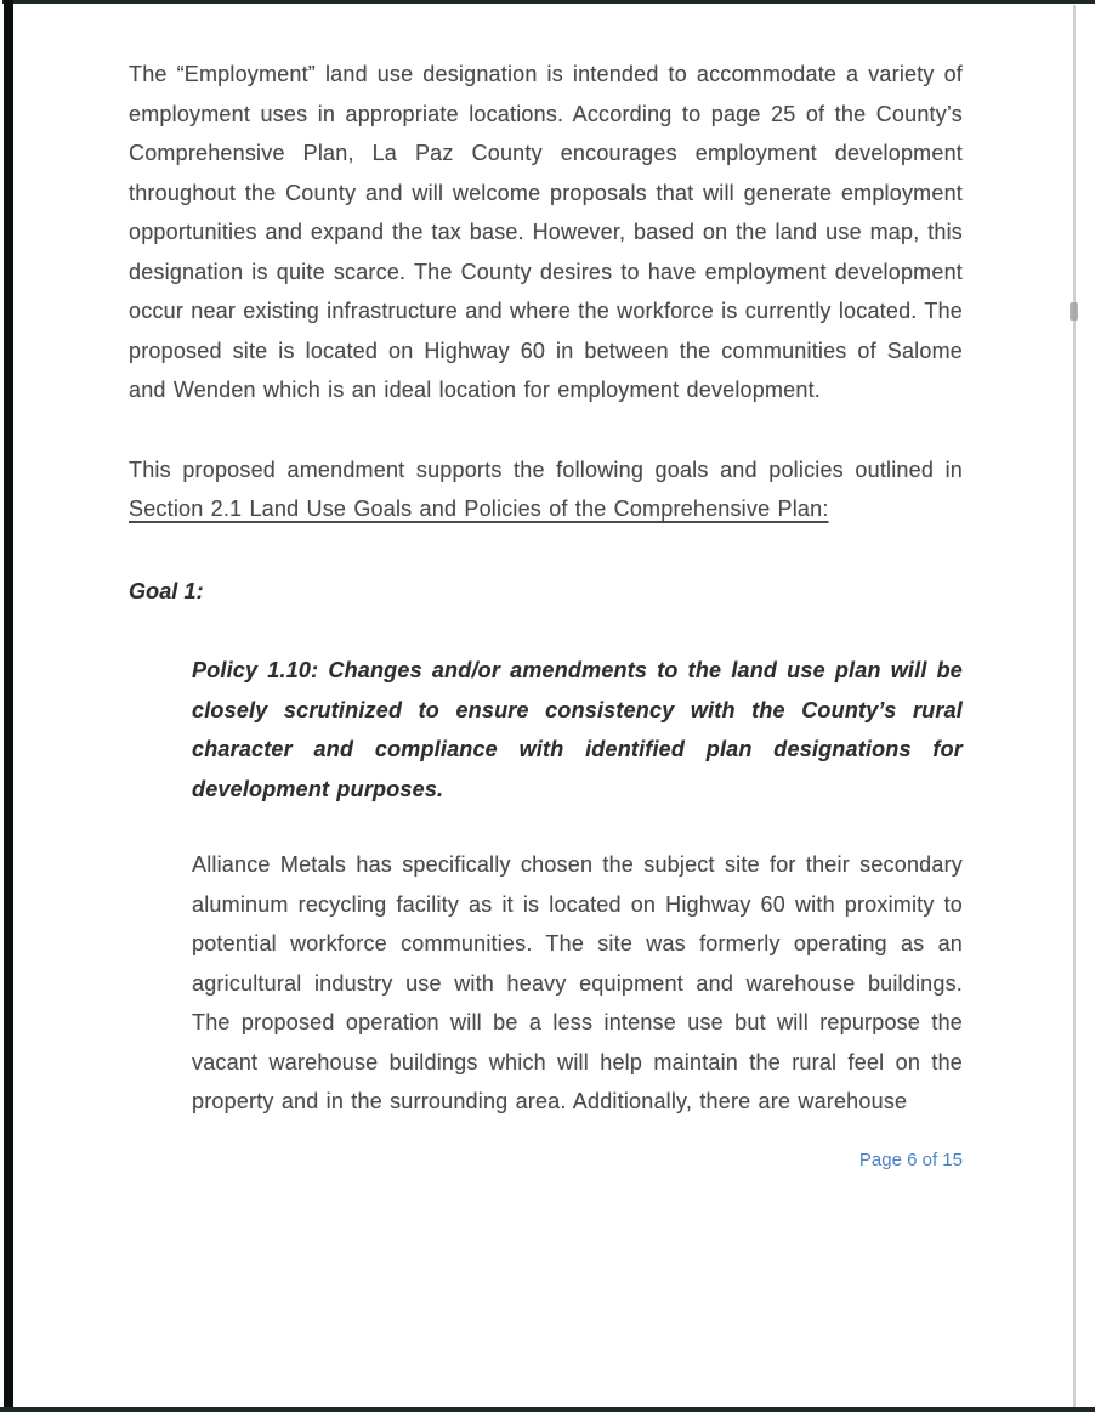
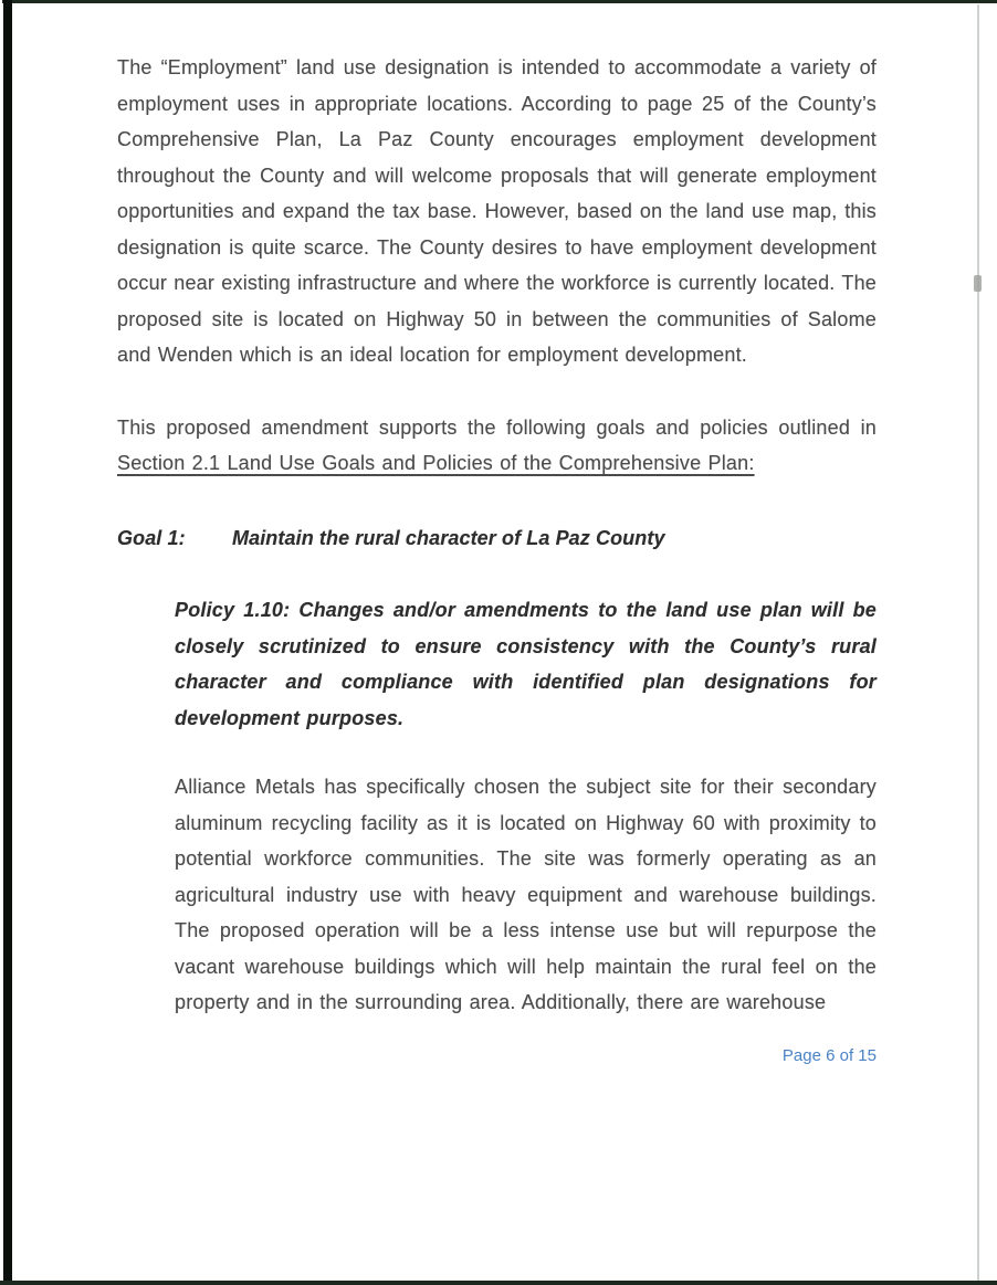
- The “Employment” land use designation is intended to accommodate a variety of employment uses in appropriate locations. According to page 25 of the County’s Comprehensive Plan, La Paz County encourages employment development throughout the County and will welcome proposals that will generate employment opportunities and expand the tax base. However, based on the land use map, this designation is quite scarce. The County desires to have employment development occur near existing infrastructure and where the workforce is currently located. The proposed site is located on Highway 60 in between the communities of Salome and Wenden which is an ideal location for employment development.
+ The “Employment” land use designation is intended to accommodate a variety of employment uses in appropriate locations. According to page 25 of the County’s Comprehensive Plan, La Paz County encourages employment development throughout the County and will welcome proposals that will generate employment opportunities and expand the tax base. However, based on the land use map, this designation is quite scarce. The County desires to have employment development occur near existing infrastructure and where the workforce is currently located. The proposed site is located on Highway 50 in between the communities of Salome and Wenden which is an ideal location for employment development.
  This proposed amendment supports the following goals and policies outlined in Section 2.1 Land Use Goals and Policies of the Comprehensive Plan:
  Goal 1:
+ Maintain the rural character of La Paz County
  Policy 1.10: Changes and/or amendments to the land use plan will be closely scrutinized to ensure consistency with the County’s rural character and compliance with identified plan designations for development purposes.
  Alliance Metals has specifically chosen the subject site for their secondary aluminum recycling facility as it is located on Highway 60 with proximity to potential workforce communities. The site was formerly operating as an agricultural industry use with heavy equipment and warehouse buildings. The proposed operation will be a less intense use but will repurpose the vacant warehouse buildings which will help maintain the rural feel on the property and in the surrounding area. Additionally, there are warehouse
  Page 6 of 15
